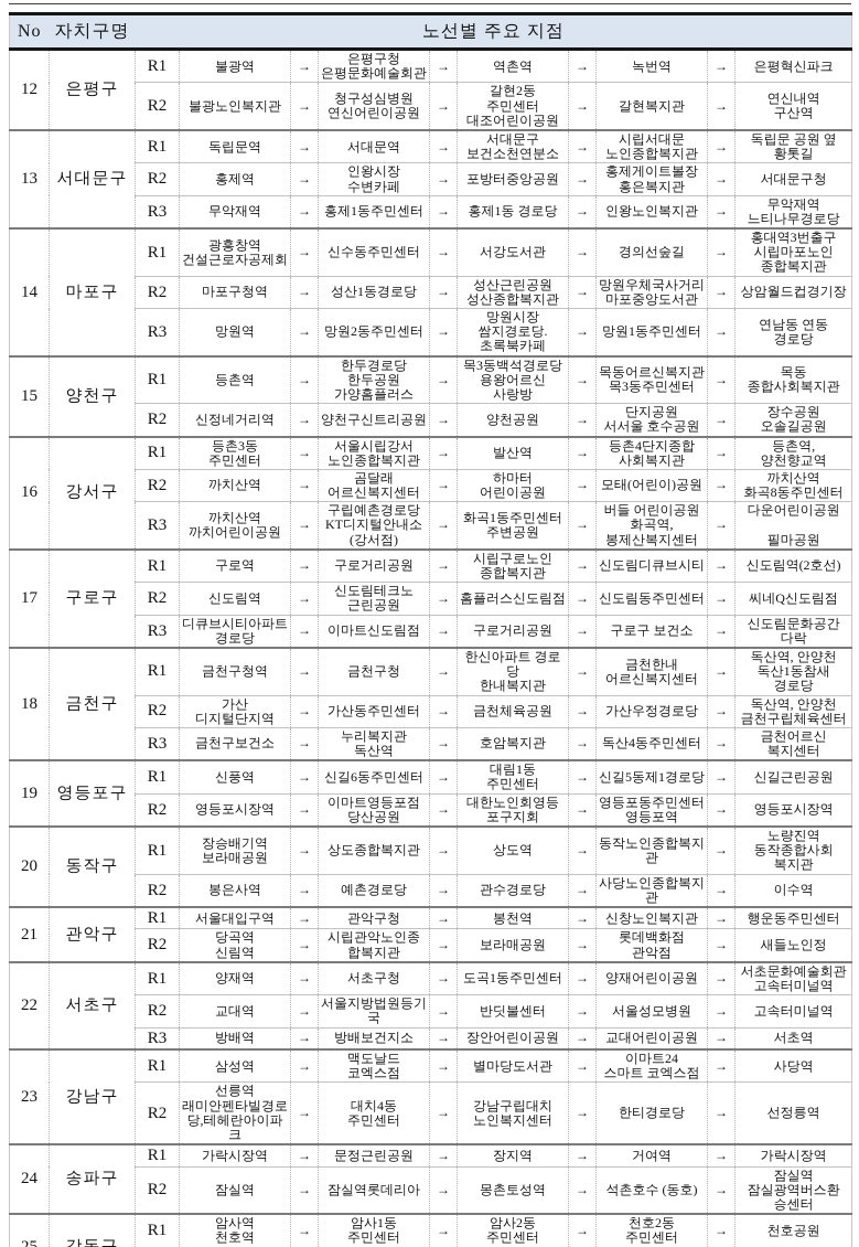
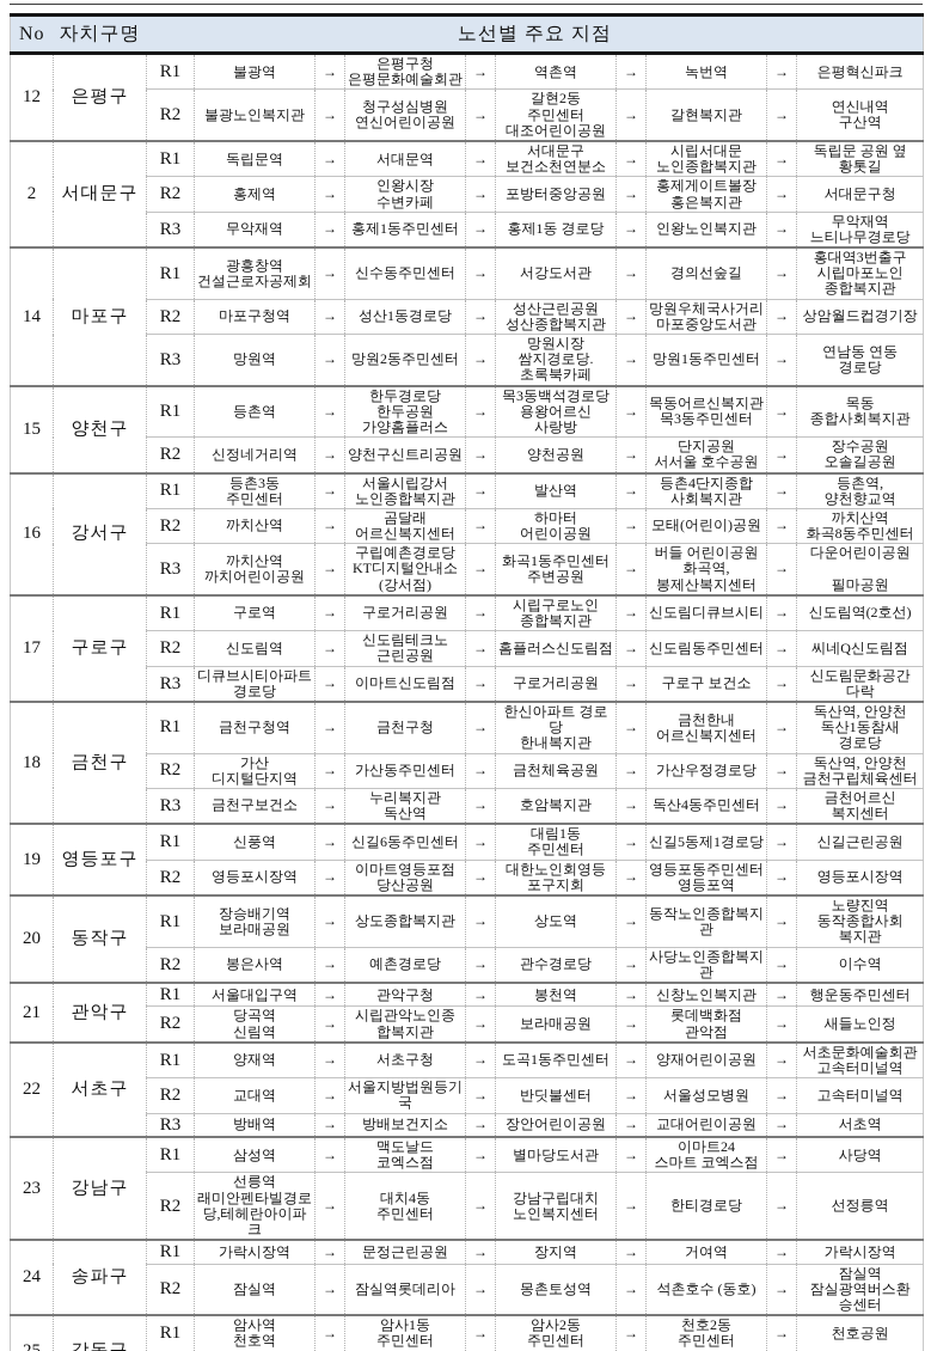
  No	자치구명	노선별 주요 지점
  12	은평구	R1	불광역	→	은평구청 은평문화예술회관	→	역촌역	→	녹번역	→	은평혁신파크
  R2	불광노인복지관	→	청구성심병원 연신어린이공원	→	갈현2동 주민센터 대조어린이공원	→	갈현복지관	→	연신내역 구산역
- 13	서대문구	R1	독립문역	→	서대문역	→	서대문구 보건소천연분소	→	시립서대문 노인종합복지관	→	독립문 공원 옆 황톳길
+ 2	서대문구	R1	독립문역	→	서대문역	→	서대문구 보건소천연분소	→	시립서대문 노인종합복지관	→	독립문 공원 옆 황톳길
  R2	홍제역	→	인왕시장 수변카페	→	포방터중앙공원	→	홍제게이트볼장 홍은복지관	→	서대문구청
  R3	무악재역	→	홍제1동주민센터	→	홍제1동 경로당	→	인왕노인복지관	→	무악재역 느티나무경로당
  14	마포구	R1	광흥창역 건설근로자공제회	→	신수동주민센터	→	서강도서관	→	경의선숲길	→	홍대역3번출구 시립마포노인 종합복지관
  R2	마포구청역	→	성산1동경로당	→	성산근린공원 성산종합복지관	→	망원우체국사거리 마포중앙도서관	→	상암월드컵경기장
  R3	망원역	→	망원2동주민센터	→	망원시장 쌈지경로당. 초록북카페	→	망원1동주민센터	→	연남동 연동 경로당
  15	양천구	R1	등촌역	→	한두경로당 한두공원 가양홈플러스	→	목3동백석경로당 용왕어르신 사랑방	→	목동어르신복지관 목3동주민센터	→	목동 종합사회복지관
  R2	신정네거리역	→	양천구신트리공원	→	양천공원	→	단지공원 서서울 호수공원	→	장수공원 오솔길공원
  16	강서구	R1	등촌3동 주민센터	→	서울시립강서 노인종합복지관	→	발산역	→	등촌4단지종합 사회복지관	→	등촌역, 양천향교역
  R2	까치산역	→	곰달래 어르신복지센터	→	하마터 어린이공원	→	모태(어린이)공원	→	까치산역 화곡8동주민센터
  R3	까치산역 까치어린이공원	→	구립예촌경로당 KT디지털안내소 (강서점)	→	화곡1동주민센터 주변공원	→	버들 어린이공원 화곡역, 봉제산복지센터	→	다운어린이공원 필마공원
  17	구로구	R1	구로역	→	구로거리공원	→	시립구로노인 종합복지관	→	신도림디큐브시티	→	신도림역(2호선)
  R2	신도림역	→	신도림테크노 근린공원	→	홈플러스신도림점	→	신도림동주민센터	→	씨네Q신도림점
  R3	디큐브시티아파트 경로당	→	이마트신도림점	→	구로거리공원	→	구로구 보건소	→	신도림문화공간 다락
  18	금천구	R1	금천구청역	→	금천구청	→	한신아파트 경로당 한내복지관	→	금천한내 어르신복지센터	→	독산역, 안양천 독산1동참새 경로당
  R2	가산 디지털단지역	→	가산동주민센터	→	금천체육공원	→	가산우정경로당	→	독산역, 안양천 금천구립체육센터
  R3	금천구보건소	→	누리복지관 독산역	→	호암복지관	→	독산4동주민센터	→	금천어르신 복지센터
  19	영등포구	R1	신풍역	→	신길6동주민센터	→	대림1동 주민센터	→	신길5동제1경로당	→	신길근린공원
  R2	영등포시장역	→	이마트영등포점 당산공원	→	대한노인회영등 포구지회	→	영등포동주민센터 영등포역	→	영등포시장역
  20	동작구	R1	장승배기역 보라매공원	→	상도종합복지관	→	상도역	→	동작노인종합복지관	→	노량진역 동작종합사회 복지관
  R2	봉은사역	→	예촌경로당	→	관수경로당	→	사당노인종합복지관	→	이수역
  21	관악구	R1	서울대입구역	→	관악구청	→	봉천역	→	신창노인복지관	→	행운동주민센터
  R2	당곡역 신림역	→	시립관악노인종 합복지관	→	보라매공원	→	롯데백화점 관악점	→	새들노인정
  22	서초구	R1	양재역	→	서초구청	→	도곡1동주민센터	→	양재어린이공원	→	서초문화예술회관 고속터미널역
  R2	교대역	→	서울지방법원등기국	→	반딧불센터	→	서울성모병원	→	고속터미널역
  R3	방배역	→	방배보건지소	→	장안어린이공원	→	교대어린이공원	→	서초역
  23	강남구	R1	삼성역	→	맥도날드 코엑스점	→	별마당도서관	→	이마트24 스마트 코엑스점	→	사당역
  R2	선릉역 래미안펜타빌경로 당,테헤란아이파크	→	대치4동 주민센터	→	강남구립대치 노인복지센터	→	한티경로당	→	선정릉역
  24	송파구	R1	가락시장역	→	문정근린공원	→	장지역	→	거여역	→	가락시장역
  R2	잠실역	→	잠실역롯데리아	→	몽촌토성역	→	석촌호수 (동호)	→	잠실역 잠실광역버스환 승센터
  		R1	암사역 천호역	→	암사1동 주민센터	→	암사2동 주민센터	→	천호2동 주민센터	→	천호공원
